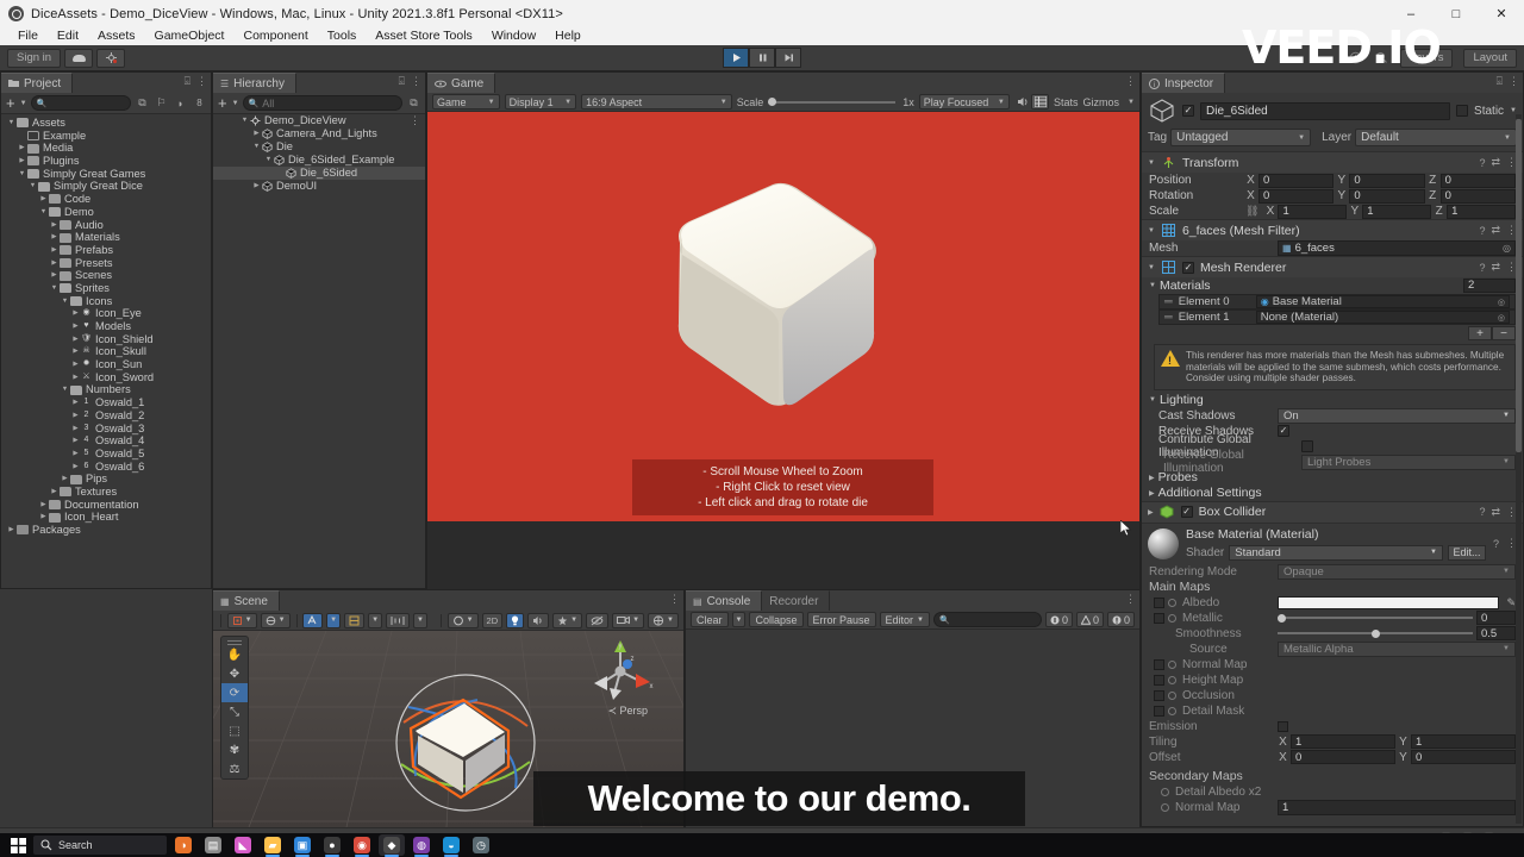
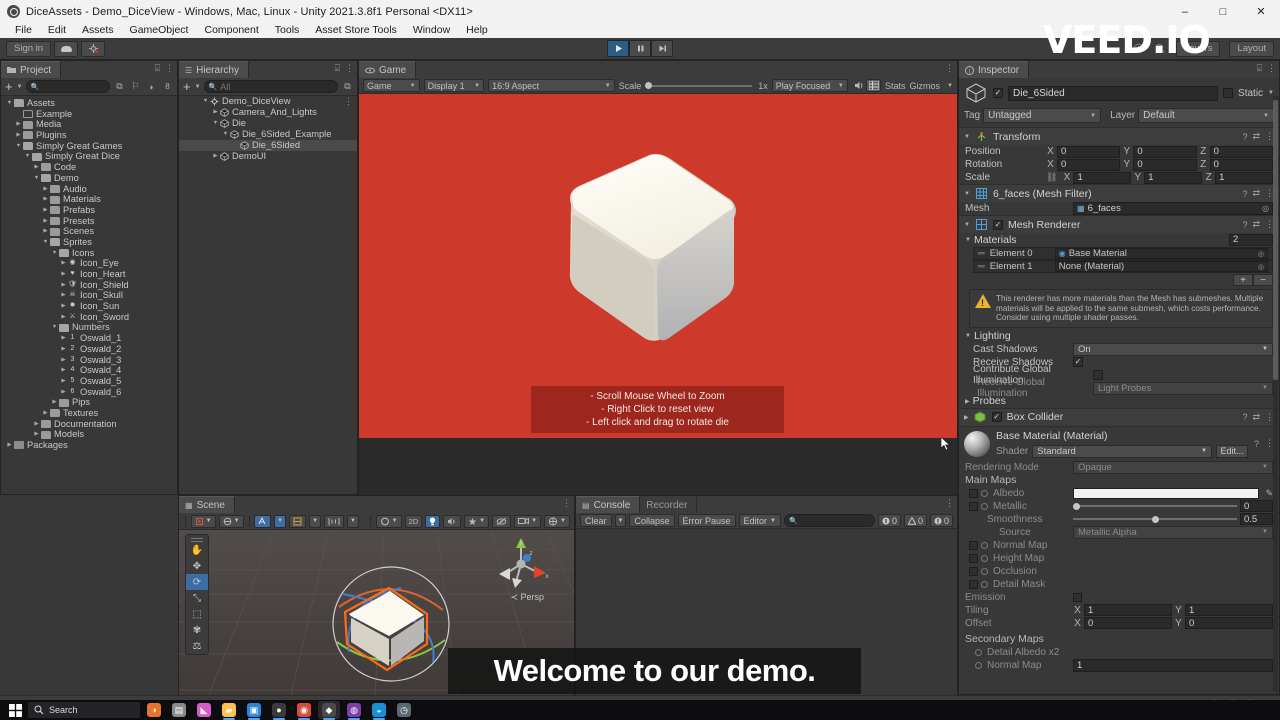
  DiceAssets - Demo_DiceView - Windows, Mac, Linux - Unity 2021.3.8f1 Personal <DX11>
  –
  □
  ✕
  File
  Edit
  Assets
  GameObject
  Component
  Tools
  Asset Store Tools
  Window
  Help
  Sign in
  Layers
  Layout
  Project
  ⌺
  ⋮
  +
  ⧉
  ⚐
  ◗
  8
  Assets
  Example
  Media
  Plugins
  Simply Great Games
  Simply Great Dice
  Code
  Demo
  Audio
  Materials
  Prefabs
  Presets
  Scenes
  Sprites
  Icons
  Icon_Eye
- Models
+ Icon_Heart
  Icon_Shield
  Icon_Skull
  Icon_Sun
  Icon_Sword
  Numbers
  Oswald_1
  Oswald_2
  Oswald_3
  Oswald_4
  Oswald_5
  Oswald_6
  Pips
  Textures
  Documentation
- Icon_Heart
+ Models
  Packages
  ☰
  Hierarchy
  ⌺
  ⋮
  +
  All
  ⧉
  Demo_DiceView
  ⋮
  Camera_And_Lights
  Die
  Die_6Sided_Example
  Die_6Sided
  DemoUI
  Game
  ⋮
  Game
  Display 1
  16:9 Aspect
  Scale
  1x
  Play Focused
  Stats
  Gizmos
  - Scroll Mouse Wheel to Zoom
  - Right Click to reset view
  - Left click and drag to rotate die
  Inspector
  ⌺
  ⋮
  Die_6Sided
  Static
  Tag
  Untagged
  Layer
  Default
  Transform
  ?
  ⇄
  ⋮
  Position
  X
  0
  Y
  0
  Z
  0
  Rotation
  X
  0
  Y
  0
  Z
  0
  Scale
  ⛓
  X
  1
  Y
  1
  Z
  1
  6_faces (Mesh Filter)
  ?
  ⇄
  ⋮
  Mesh
  ▦
  6_faces
  ◎
  Mesh Renderer
  ?
  ⇄
  ⋮
  Materials
  2
  ═
  Element 0
  ◉
  Base Material
  ═
  Element 1
  None (Material)
  +
  −
  This renderer has more materials than the Mesh has submeshes. Multiple materials will be applied to the same submesh, which costs performance. Consider using multiple shader passes.
  Lighting
  Cast Shadows
  On
  Receive Shadows
  Contribute Global Illumination
  Receive Global Illumination
  Light Probes
  Probes
- Additional Settings
  Box Collider
  ?
  ⇄
  ⋮
  Base Material (Material)
  Shader
  Standard
  Edit...
  ?
  ⋮
  Rendering Mode
  Opaque
  Main Maps
  Albedo
  ✎
  Metallic
  0
  Smoothness
  0.5
  Source
  Metallic Alpha
  Normal Map
  Height Map
  Occlusion
  Detail Mask
  Emission
  Tiling
  X
  1
  Y
  1
  Offset
  X
  0
  Y
  0
  Secondary Maps
  Detail Albedo x2
  Normal Map
  1
  ▦
  Scene
  ⋮
  2D
  ✋
  ✥
  ⟳
  ⤡
  ⬚
  ✾
  ⚖
  ≺ Persp
  ▤
  Console
  Recorder
  ⋮
  Clear
  Collapse
  Error Pause
  Editor
  0
  0
  0
  Search
  ◑
  ▤
  ◣
  ▰
  ▣
  ●
  ◉
  ◆
  ◍
  ◒
  ◷
  VEED.IO
  Welcome to our demo.
